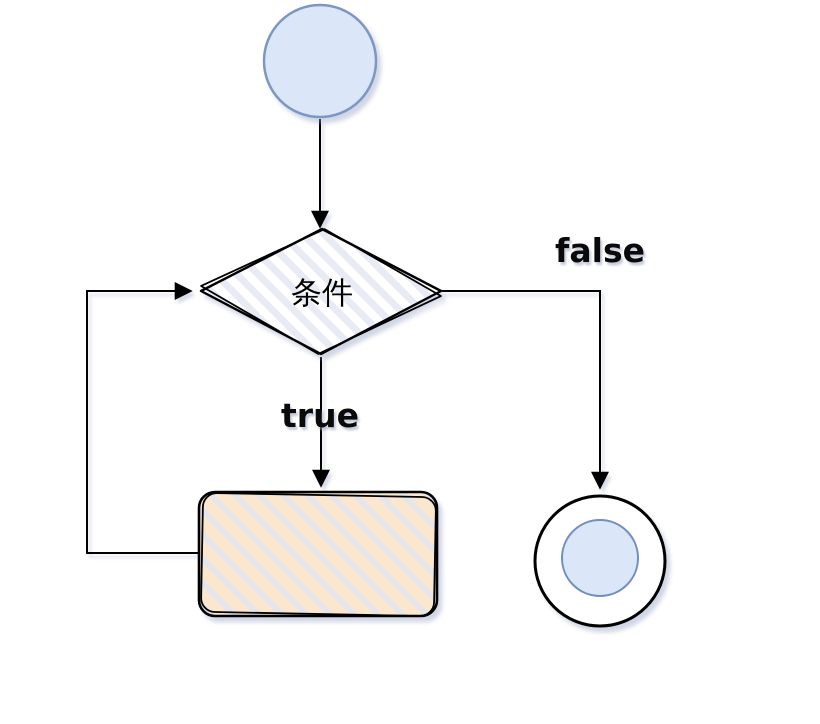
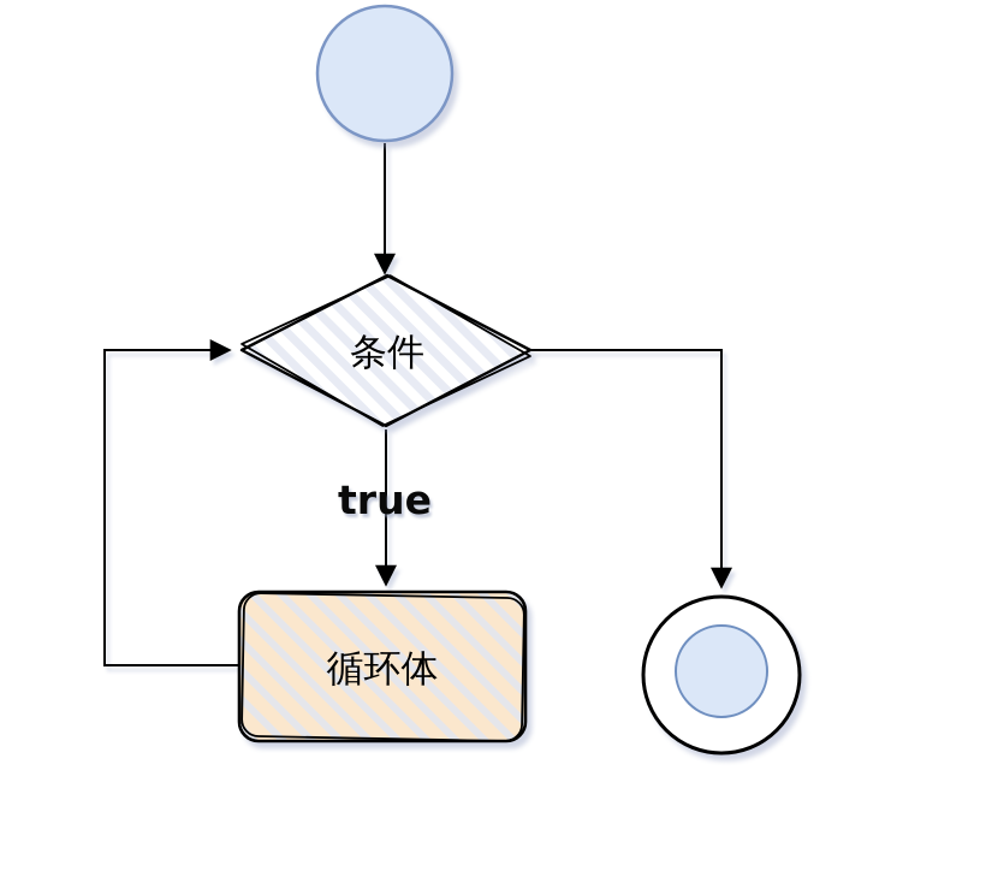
  条件
+ 循环体
  true
- false
